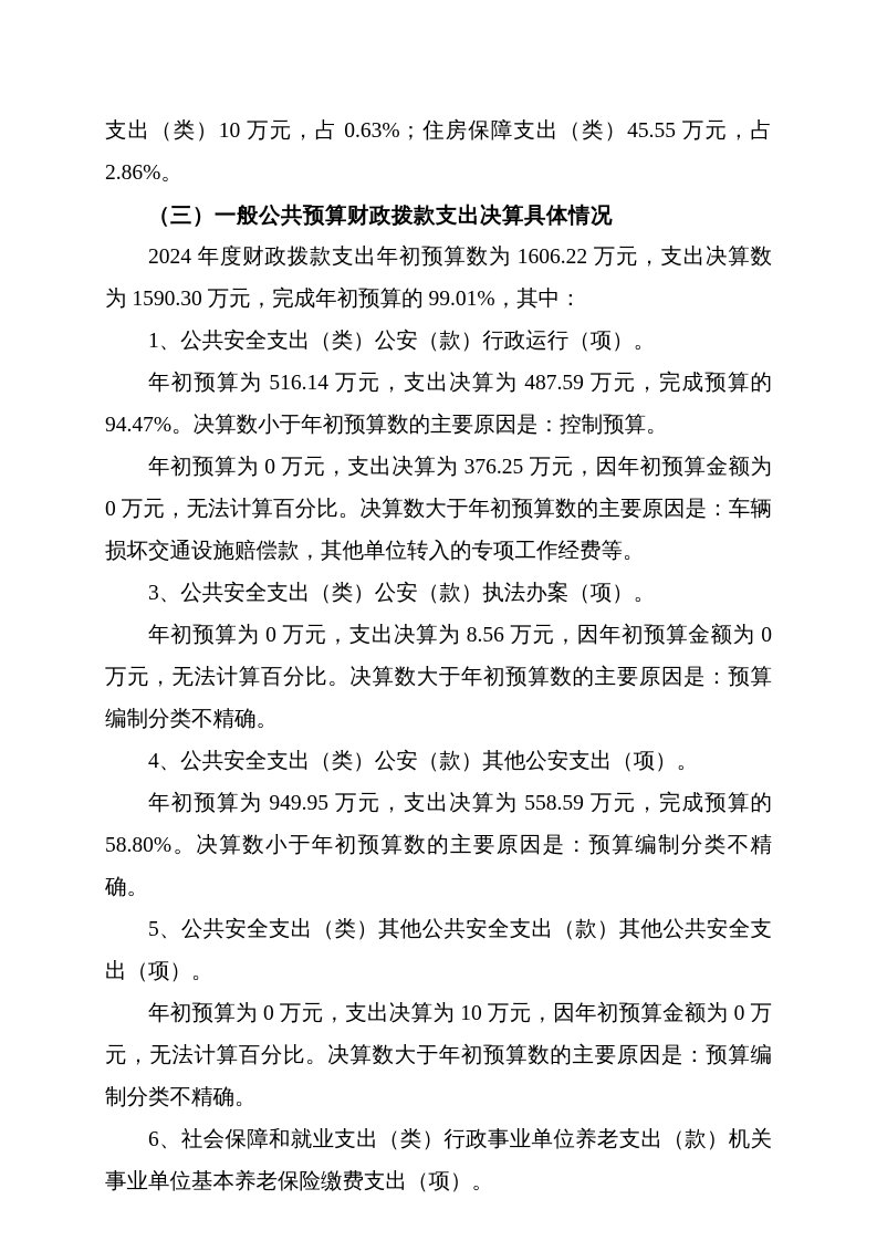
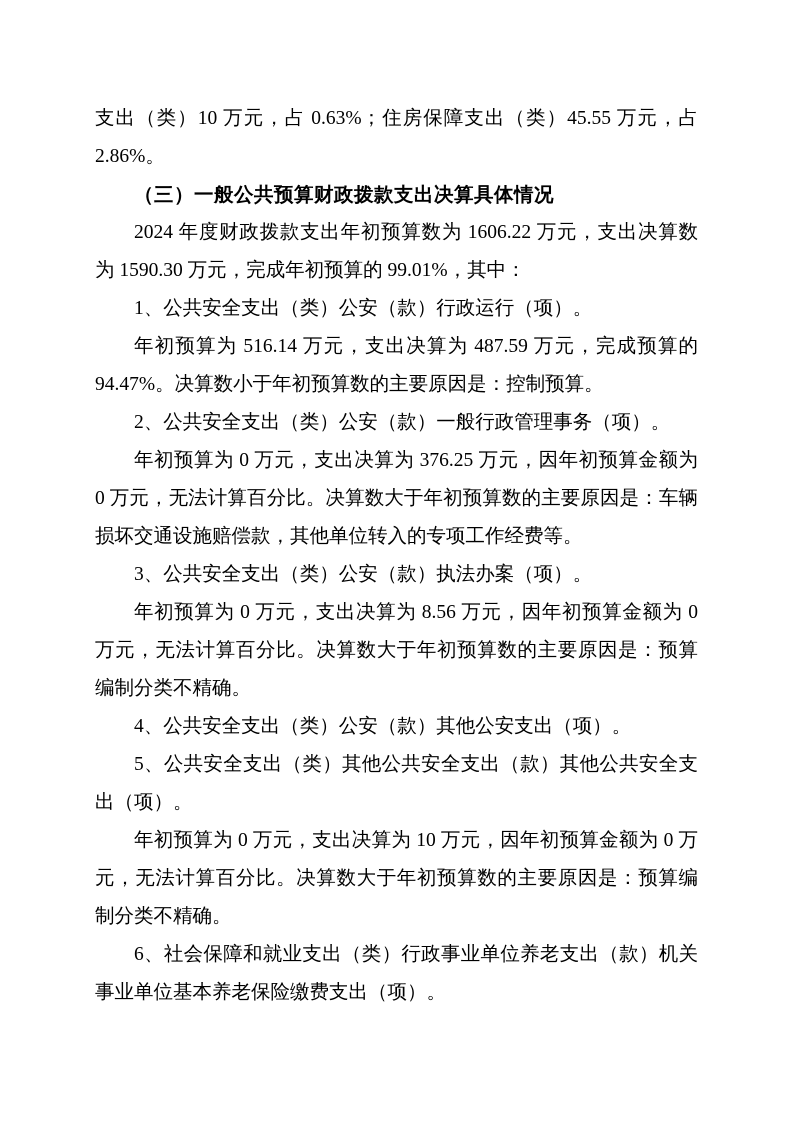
  支出（类）10 万元，占 0.63%；住房保障支出（类）45.55 万元，占 2.86%。
  （三）一般公共预算财政拨款支出决算具体情况
  2024 年度财政拨款支出年初预算数为 1606.22 万元，支出决算数为 1590.30 万元，完成年初预算的 99.01%，其中：
  1、公共安全支出（类）公安（款）行政运行（项）。
  年初预算为 516.14 万元，支出决算为 487.59 万元，完成预算的 94.47%。决算数小于年初预算数的主要原因是：控制预算。
+ 2、公共安全支出（类）公安（款）一般行政管理事务（项）。
  年初预算为 0 万元，支出决算为 376.25 万元，因年初预算金额为 0 万元，无法计算百分比。决算数大于年初预算数的主要原因是：车辆损坏交通设施赔偿款，其他单位转入的专项工作经费等。
  3、公共安全支出（类）公安（款）执法办案（项）。
  年初预算为 0 万元，支出决算为 8.56 万元，因年初预算金额为 0 万元，无法计算百分比。决算数大于年初预算数的主要原因是：预算编制分类不精确。
  4、公共安全支出（类）公安（款）其他公安支出（项）。
- 年初预算为 949.95 万元，支出决算为 558.59 万元，完成预算的 58.80%。决算数小于年初预算数的主要原因是：预算编制分类不精确。
  5、公共安全支出（类）其他公共安全支出（款）其他公共安全支出（项）。
  年初预算为 0 万元，支出决算为 10 万元，因年初预算金额为 0 万元，无法计算百分比。决算数大于年初预算数的主要原因是：预算编制分类不精确。
  6、社会保障和就业支出（类）行政事业单位养老支出（款）机关事业单位基本养老保险缴费支出（项）。
